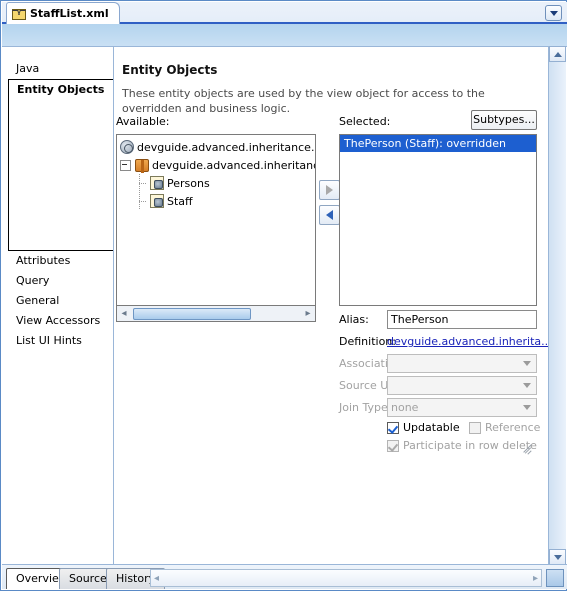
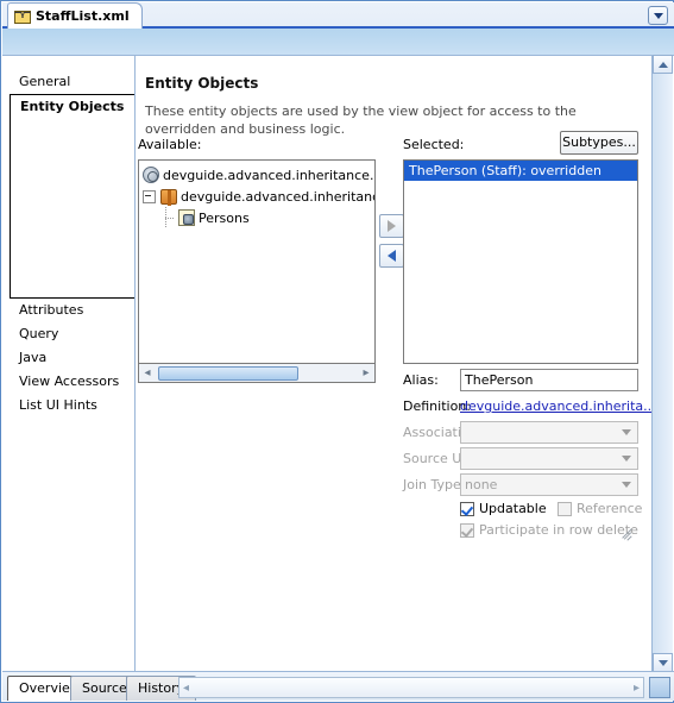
  StaffList.xml
- Java
+ General
  Entity Objects
  Attributes
  Query
- General
+ Java
  View Accessors
  List UI Hints
  Entity Objects
  These entity objects are used by the view object for access to the overridden and business logic.
  Available:
  devguide.advanced.inheritance.
  devguide.advanced.inheritan
  Persons
- Staff
  ◂
  ▸
  Selected:
  Subtypes...
  ThePerson (Staff): overridden
  Alias:
  ThePerson
  Definition:
  devguide.advanced.inherita..
  Join Type
  none
  Updatable
  Reference
  Participate in row delee
  Overvie
  Source
  Histor
  ◂
  ▸
